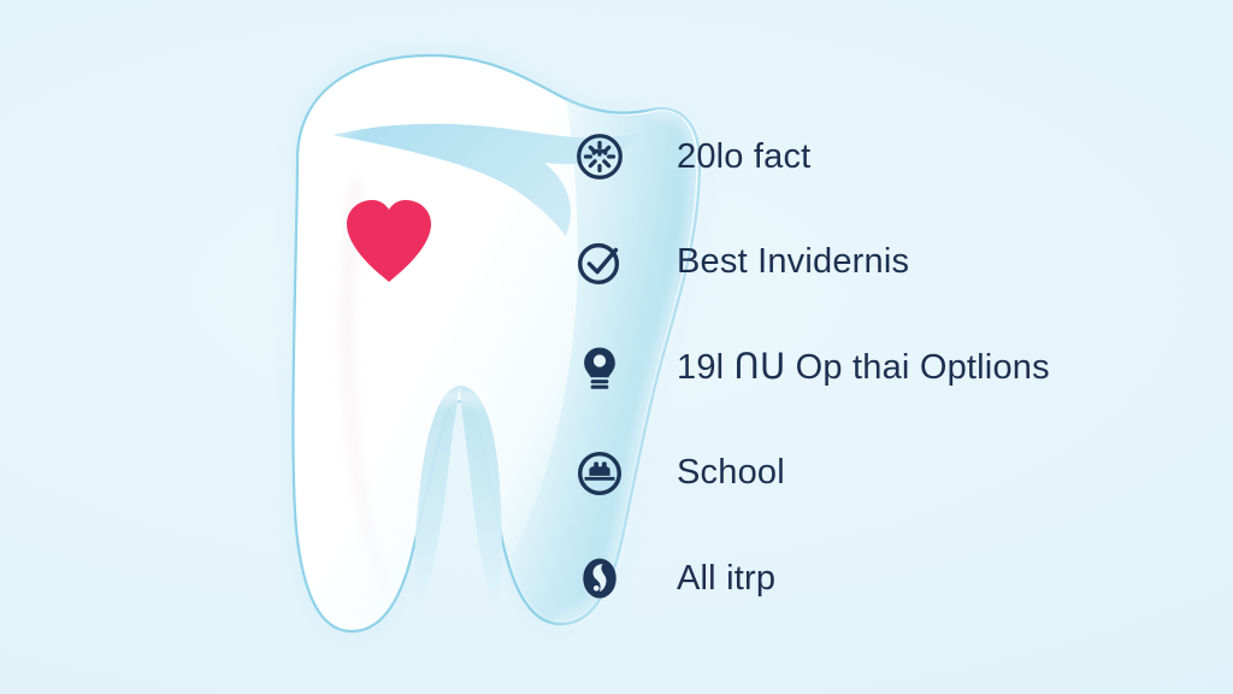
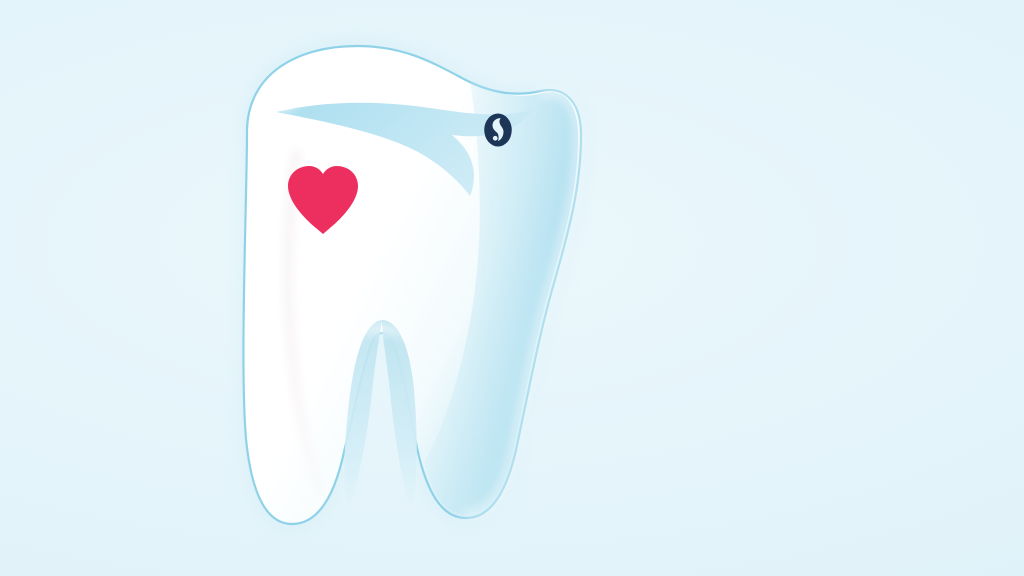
- 20lo fact
- Best Invidernis
- 19l ՈՍ Op thai Optlions
- School
- All itrp
